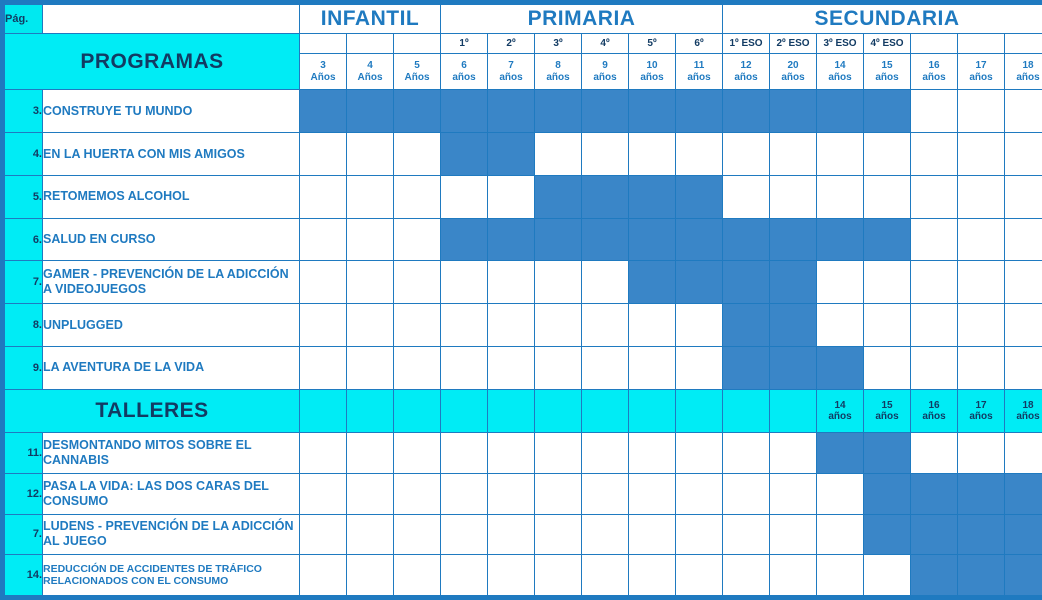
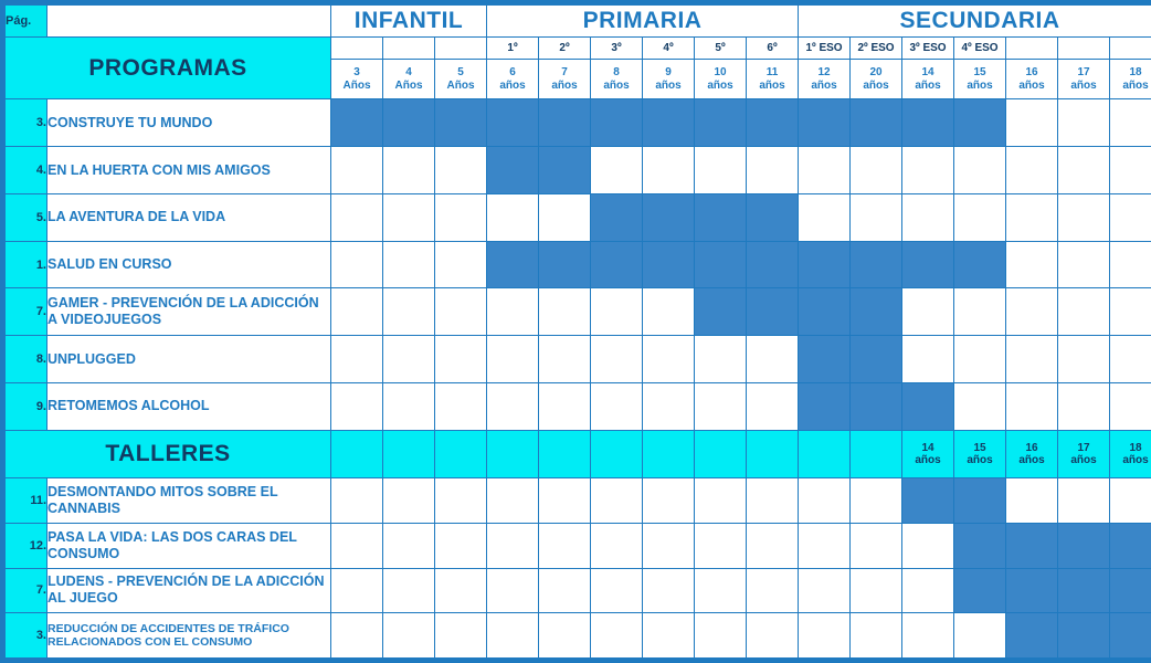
  Pág.		INFANTIL	PRIMARIA	SECUNDARIA
  PROGRAMAS				1º	2º	3º	4º	5º	6º	1º ESO	2º ESO	3º ESO	4º ESO
  3Años	4Años	5Años	6años	7años	8años	9años	10años	11años	12años	20años	14años	15años	16años	17años	18años
  3.	CONSTRUYE TU MUNDO
  4.	EN LA HUERTA CON MIS AMIGOS
- 5.	RETOMEMOS ALCOHOL
+ 5.	LA AVENTURA DE LA VIDA
- 6.	SALUD EN CURSO
+ 1.	SALUD EN CURSO
  7.	GAMER - PREVENCIÓN DE LA ADICCIÓN A VIDEOJUEGOS
  8.	UNPLUGGED
- 9.	LA AVENTURA DE LA VIDA
+ 9.	RETOMEMOS ALCOHOL
  TALLERES												14años	15años	16años	17años	18años
  11.	DESMONTANDO MITOS SOBRE EL CANNABIS
  12.	PASA LA VIDA: LAS DOS CARAS DEL CONSUMO
  7.	LUDENS - PREVENCIÓN DE LA ADICCIÓN AL JUEGO
- 14.	REDUCCIÓN DE ACCIDENTES DE TRÁFICO RELACIONADOS CON EL CONSUMO
+ 3.	REDUCCIÓN DE ACCIDENTES DE TRÁFICO RELACIONADOS CON EL CONSUMO
